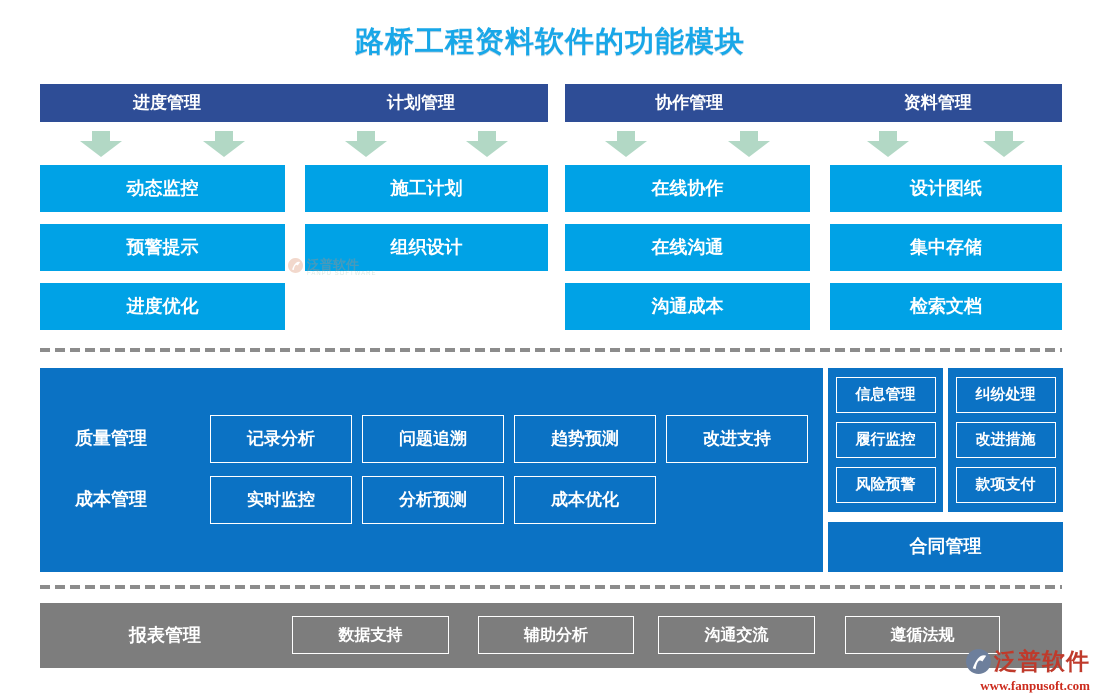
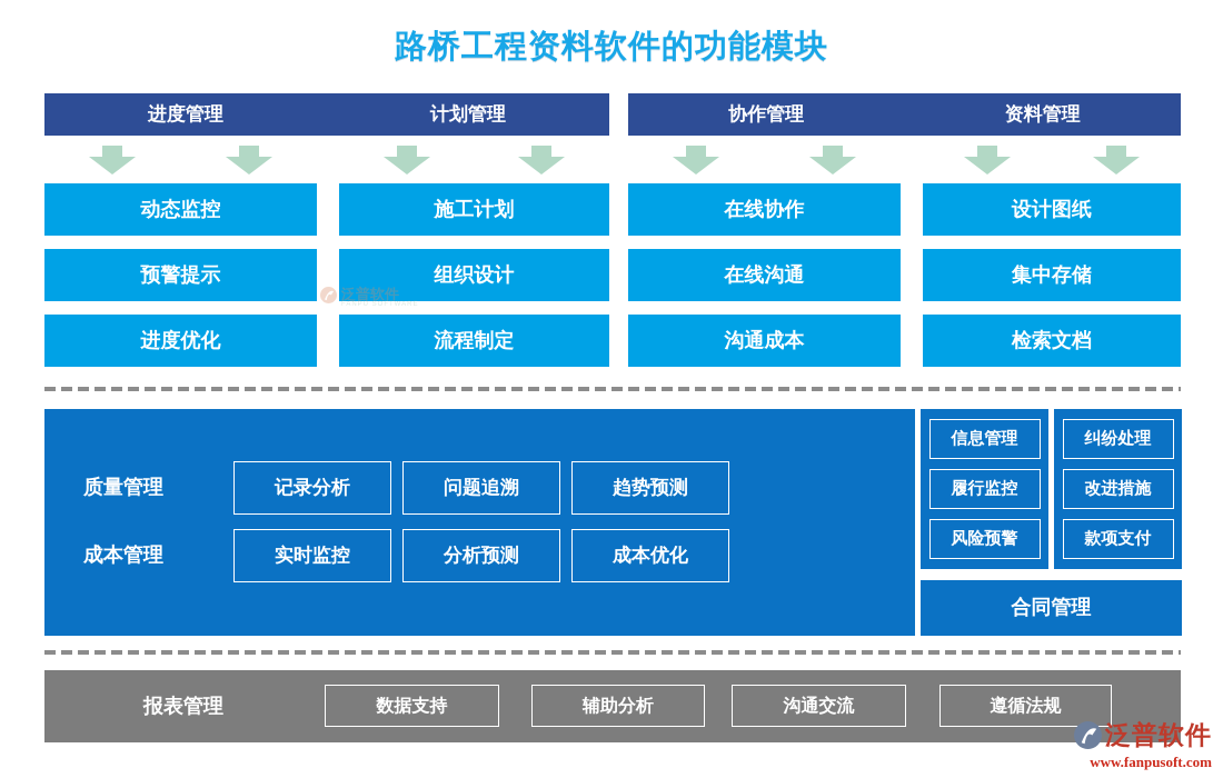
  路桥工程资料软件的功能模块
  进度管理
  计划管理
  协作管理
  资料管理
  动态监控
  预警提示
  进度优化
  施工计划
  组织设计
+ 流程制定
  在线协作
  在线沟通
  沟通成本
  设计图纸
  集中存储
  检索文档
  泛普软件
  质量管理
  记录分析
  问题追溯
  趋势预测
- 改进支持
  成本管理
  实时监控
  分析预测
  成本优化
  信息管理
  履行监控
  风险预警
  纠纷处理
  改进措施
  款项支付
  合同管理
  报表管理
  数据支持
  辅助分析
  沟通交流
  遵循法规
  泛普软件
  www.fanpusoft.com
